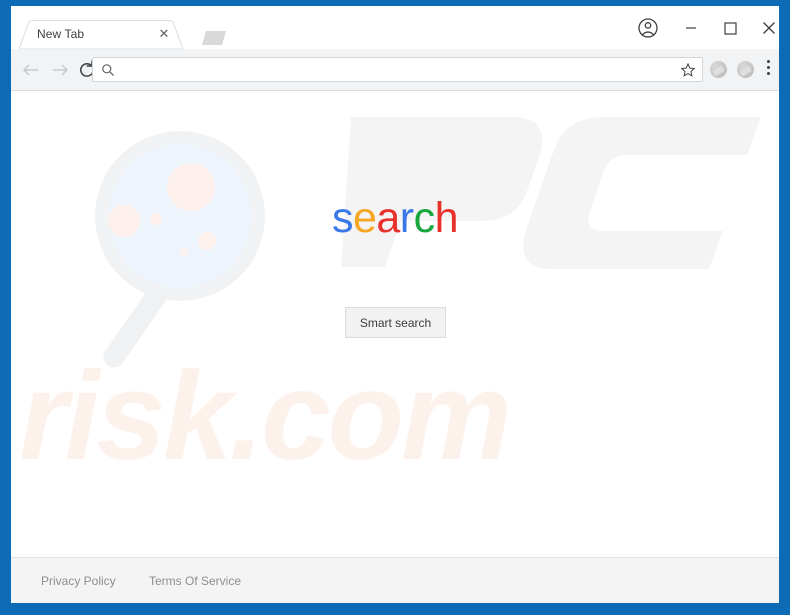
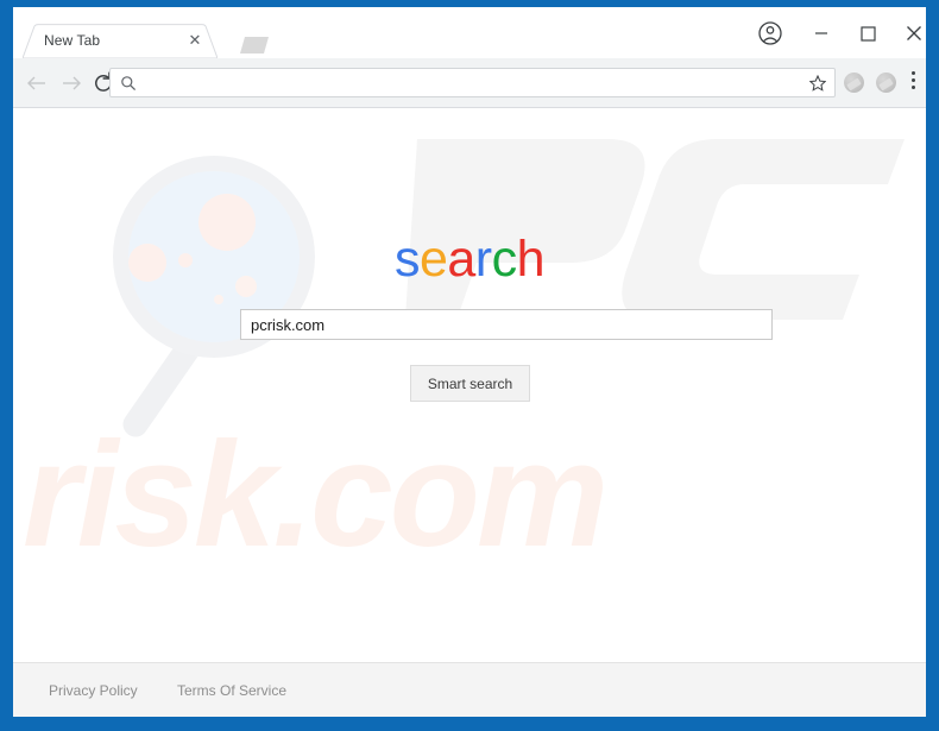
  New Tab
  ✕
  search
+ pcrisk.com
  Smart search
  Privacy Policy
  Terms Of Service
